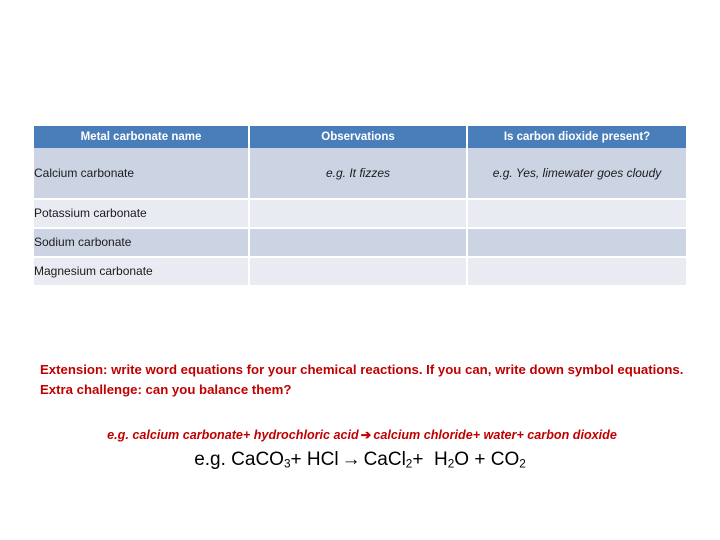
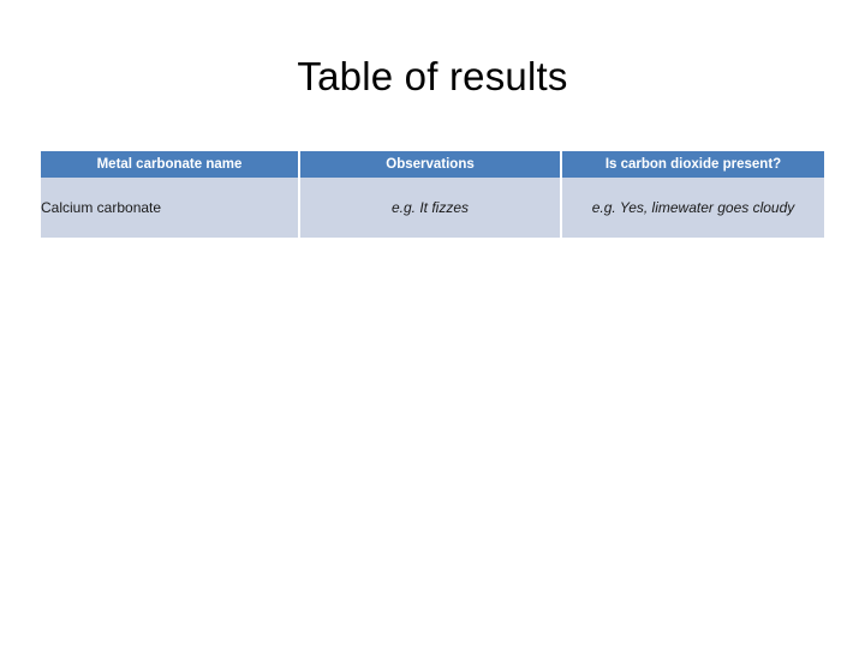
+ Table of results
  Metal carbonate name	Observations	Is carbon dioxide present?
  Calcium carbonate	e.g. It fizzes	e.g. Yes, limewater goes cloudy
- Potassium carbonate
- Sodium carbonate
- Magnesium carbonate
- Extension: write word equations for your chemical reactions. If you can, write down symbol equations. Extra challenge: can you balance them?
- e.g. calcium carbonate+ hydrochloric acid ➔ calcium chloride+ water+ carbon dioxide
- e.g. CaCO3+ HCl → CaCl2+ H2O + CO2
